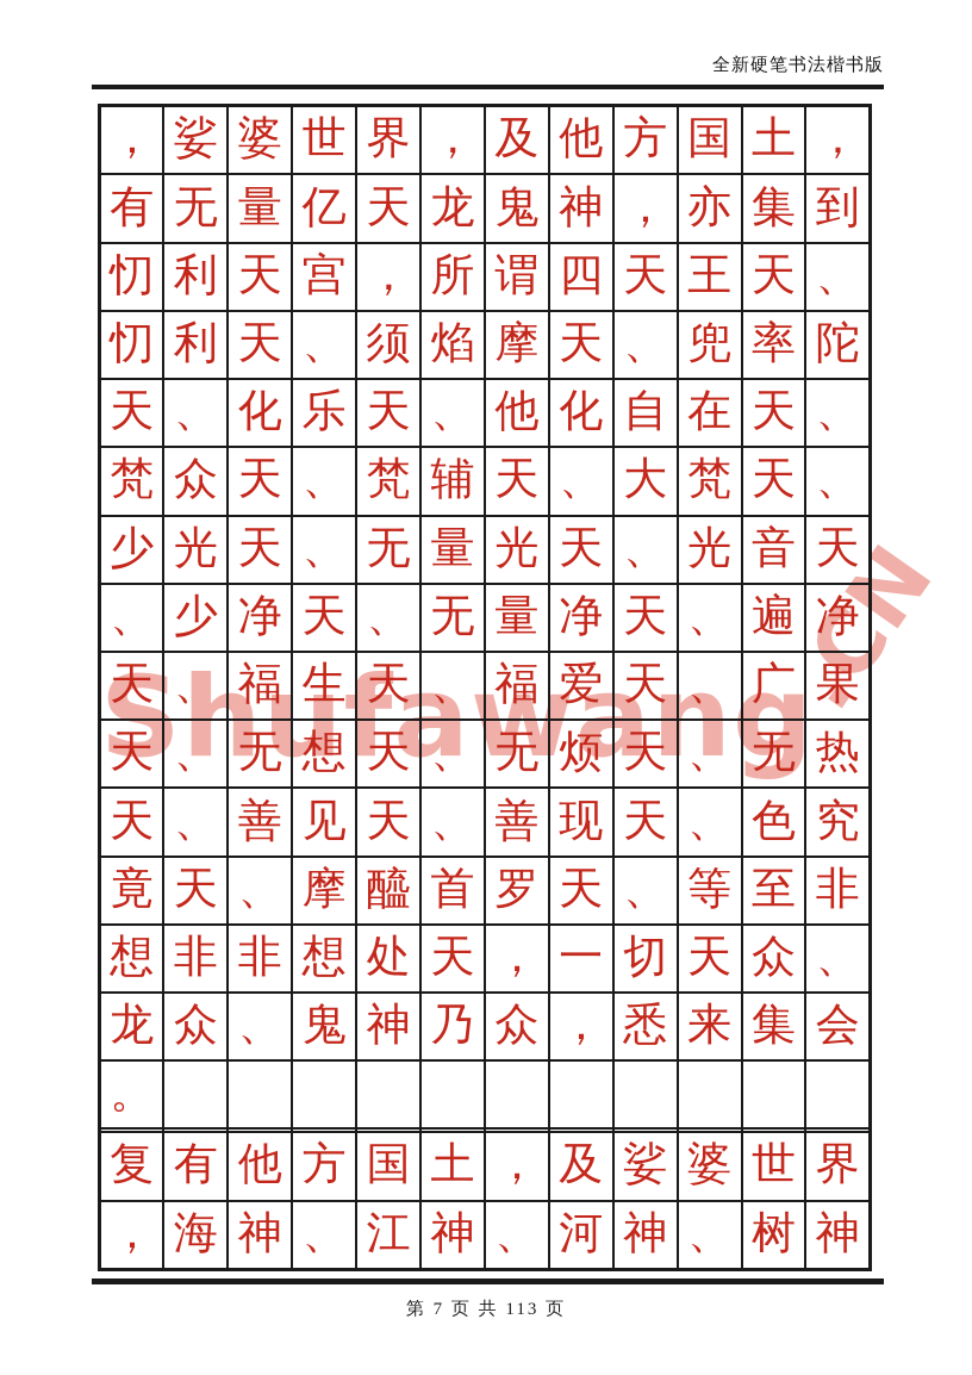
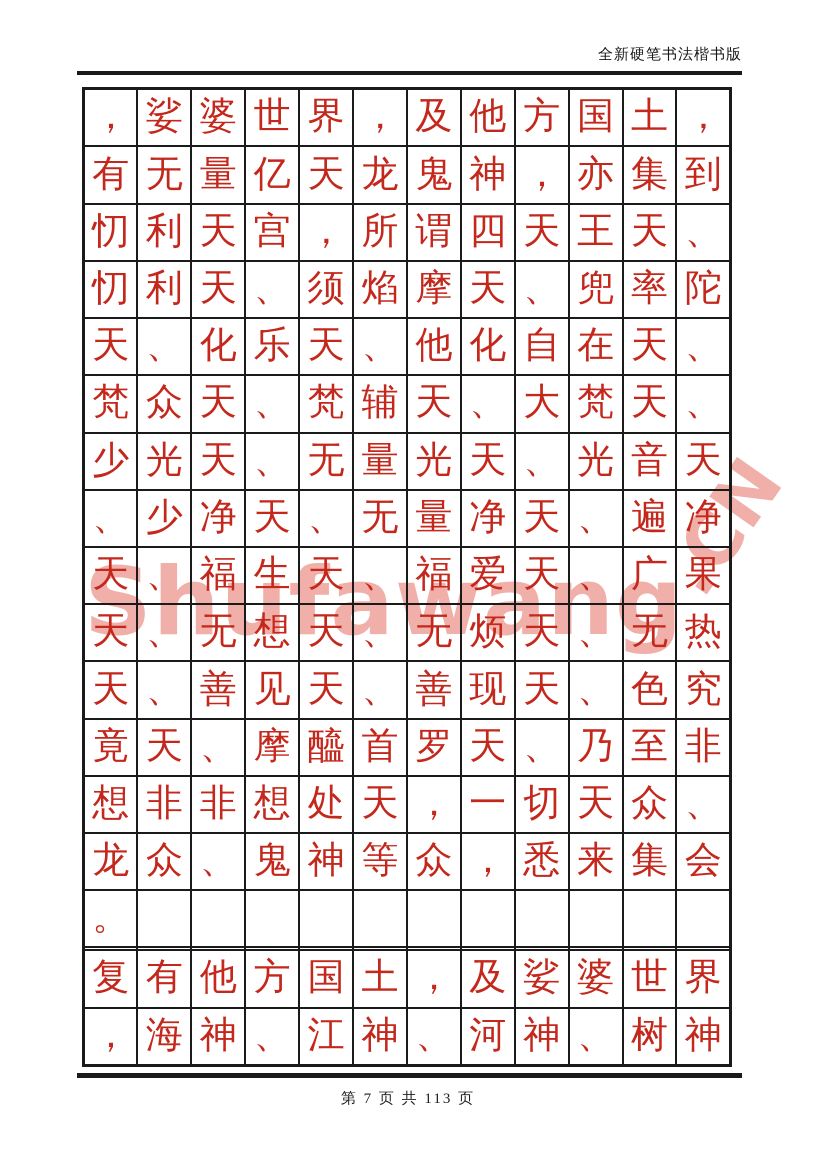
  全新硬笔书法楷书版
  ，	娑	婆	世	界	，	及	他	方	国	土	，
  有	无	量	亿	天	龙	鬼	神	，	亦	集	到
  忉	利	天	宫	，	所	谓	四	天	王	天	、
  忉	利	天	、	须	焰	摩	天	、	兜	率	陀
  天	、	化	乐	天	、	他	化	自	在	天	、
  梵	众	天	、	梵	辅	天	、	大	梵	天	、
  少	光	天	、	无	量	光	天	、	光	音	天
  、	少	净	天	、	无	量	净	天	、	遍	净
  天	、	福	生	天	、	福	爱	天	、	广	果
  天	、	无	想	天	、	无	烦	天	、	无	热
  天	、	善	见	天	、	善	现	天	、	色	究
- 竟	天	、	摩	醯	首	罗	天	、	等	至	非
+ 竟	天	、	摩	醯	首	罗	天	、	乃	至	非
  想	非	非	想	处	天	，	一	切	天	众	、
- 龙	众	、	鬼	神	乃	众	，	悉	来	集	会
+ 龙	众	、	鬼	神	等	众	，	悉	来	集	会
  。
  复	有	他	方	国	土	，	及	娑	婆	世	界
  ，	海	神	、	江	神	、	河	神	、	树	神
  第 7 页 共 113 页
